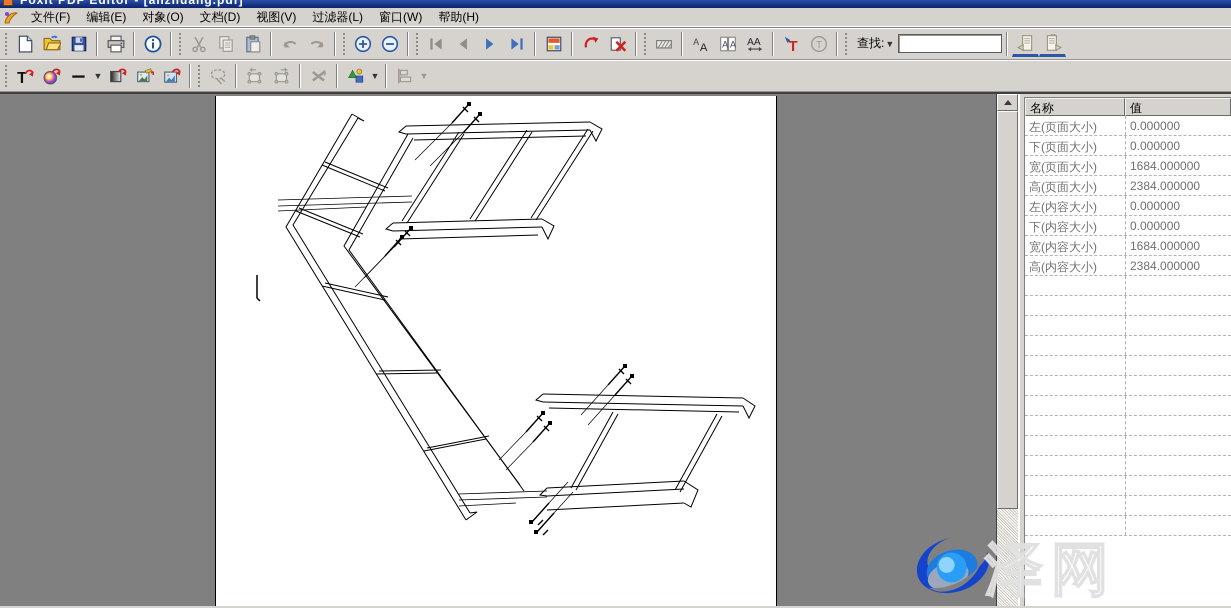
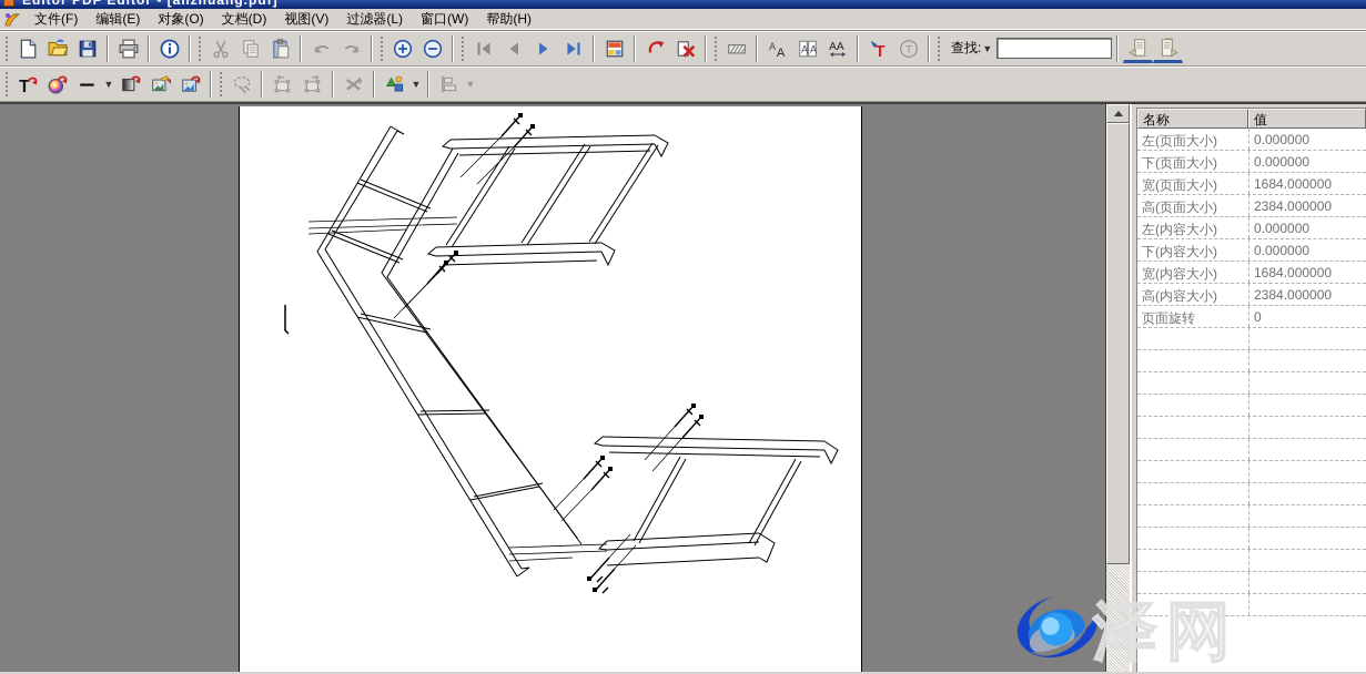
- Foxit PDF Editor - [anzhuang.pdf]
+ Editor PDF Editor - [anzhuang.pdf]
  文件(F)
  编辑(E)
  对象(O)
  文档(D)
  视图(V)
  过滤器(L)
  窗口(W)
  帮助(H)
  A
  A
  A
  A
  AA
  T
  T
  查找:
  ▼
  T
  ▼
  ▼
  ▼
  名称
  值
  左(页面大小)
  0.000000
  下(页面大小)
  0.000000
  宽(页面大小)
  1684.000000
  高(页面大小)
  2384.000000
  左(内容大小)
  0.000000
  下(内容大小)
  0.000000
  宽(内容大小)
  1684.000000
  高(内容大小)
  2384.000000
+ 页面旋转
+ 0
  泽网
